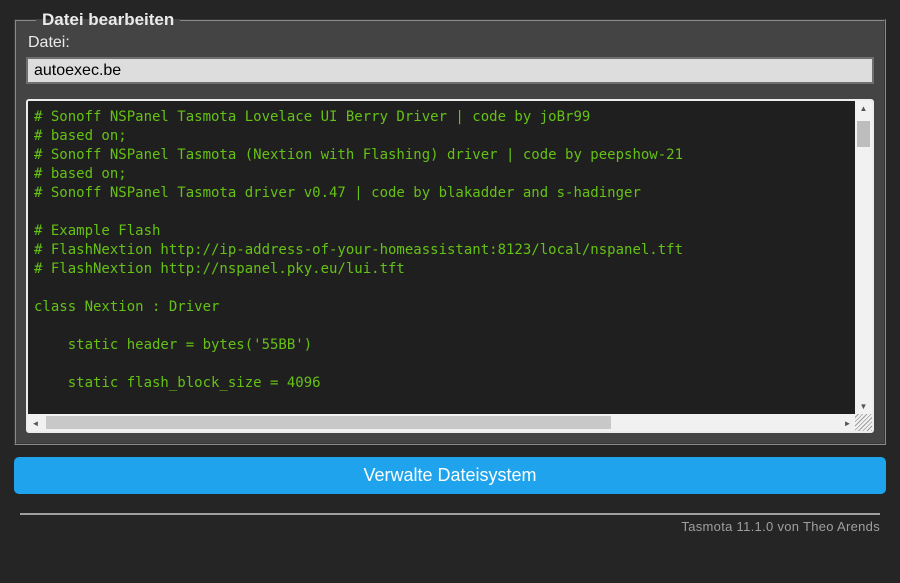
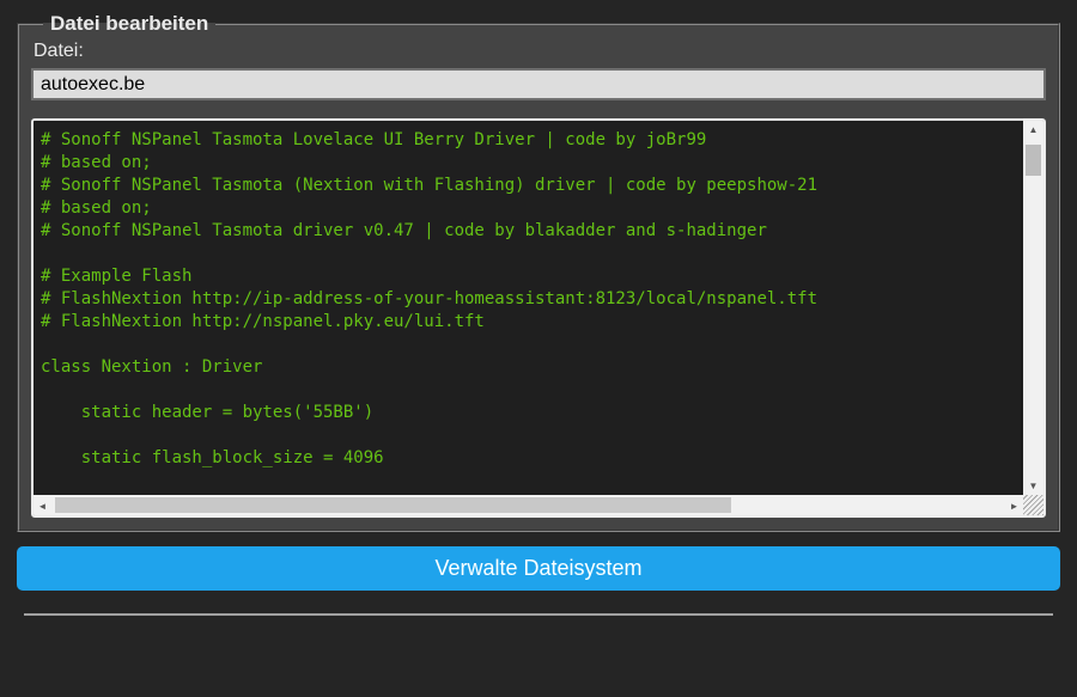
  Datei bearbeiten
  Datei:
  autoexec.be
  # Sonoff NSPanel Tasmota Lovelace UI Berry Driver | code by joBr99
  # based on;
  # Sonoff NSPanel Tasmota (Nextion with Flashing) driver | code by peepshow-21
  # based on;
  # Sonoff NSPanel Tasmota driver v0.47 | code by blakadder and s-hadinger
  # Example Flash
  # FlashNextion http://ip-address-of-your-homeassistant:8123/local/nspanel.tft
  # FlashNextion http://nspanel.pky.eu/lui.tft
  class Nextion : Driver
  static header = bytes('55BB')
  static flash_block_size = 4096
  ▲
  ▼
  ◄
  ►
  Verwalte Dateisystem
- Tasmota 11.1.0 von Theo Arends
